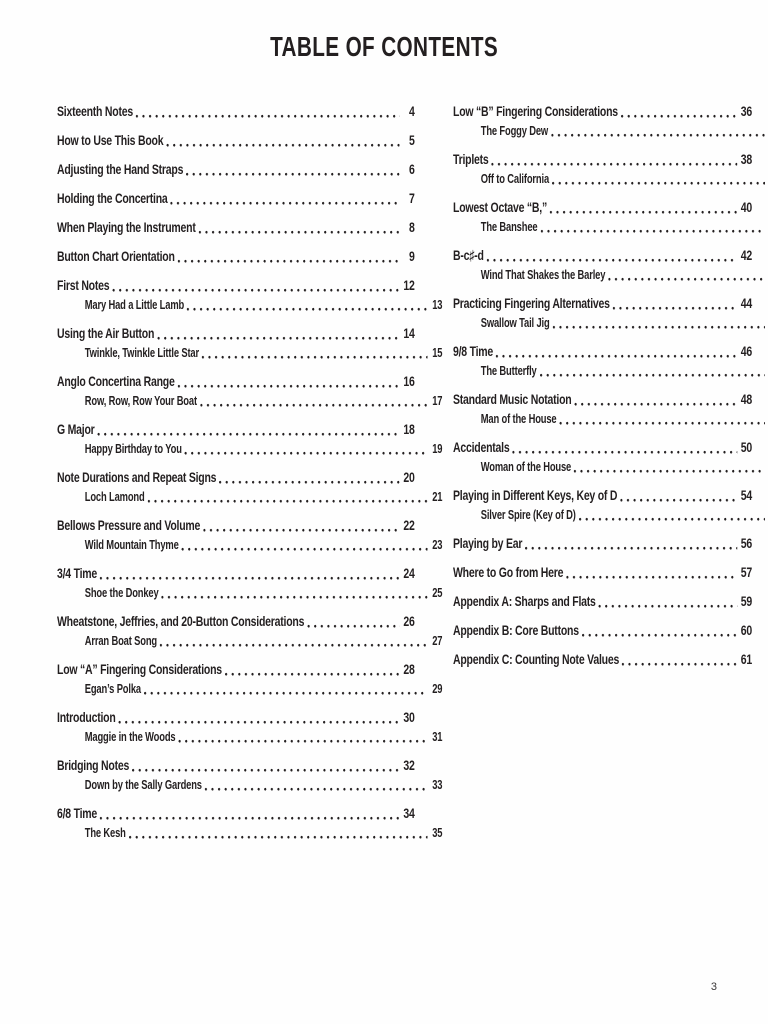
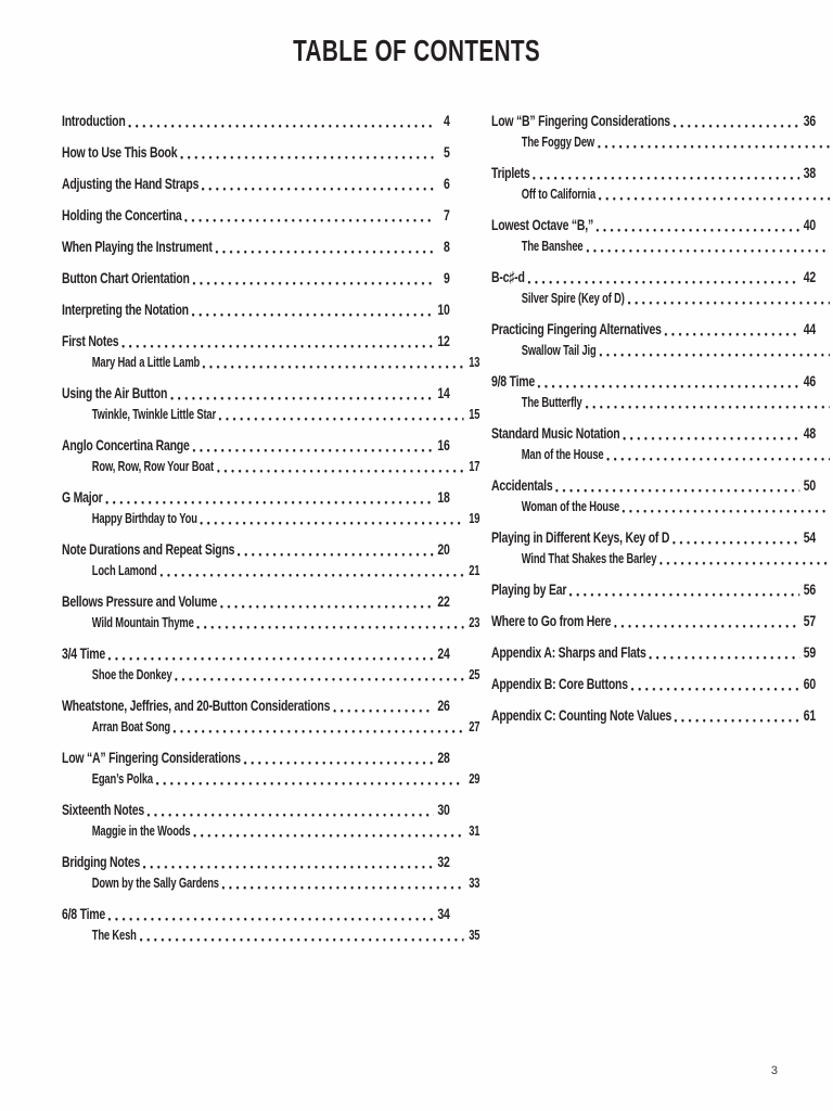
  TABLE OF CONTENTS
- Sixteenth Notes
+ Introduction
  4
  How to Use This Book
  5
  Adjusting the Hand Straps
  6
  Holding the Concertina
  7
  When Playing the Instrument
  8
  Button Chart Orientation
  9
+ Interpreting the Notation
+ 10
  First Notes
  12
  Mary Had a Little Lamb
  13
  Using the Air Button
  14
  Twinkle, Twinkle Little Star
  15
  Anglo Concertina Range
  16
  Row, Row, Row Your Boat
  17
  G Major
  18
  Happy Birthday to You
  19
  Note Durations and Repeat Signs
  20
  Loch Lamond
  21
  Bellows Pressure and Volume
  22
  Wild Mountain Thyme
  23
  3/4 Time
  24
  Shoe the Donkey
  25
  Wheatstone, Jeffries, and 20-Button Considerations
  26
  Arran Boat Song
  27
  Low “A” Fingering Considerations
  28
  Egan’s Polka
  29
- Introduction
+ Sixteenth Notes
  30
  Maggie in the Woods
  31
  Bridging Notes
  32
  Down by the Sally Gardens
  33
  6/8 Time
  34
  The Kesh
  35
  Low “B” Fingering Considerations
  36
  The Foggy Dew
  Triplets
  38
  Off to California
  Lowest Octave “B,”
  40
  The Banshee
  B-c♯-d
  42
- Wind That Shakes the Barley
+ Silver Spire (Key of D)
  Practicing Fingering Alternatives
  44
  Swallow Tail Jig
  9/8 Time
  46
  The Butterfly
  Standard Music Notation
  48
  Man of the House
  Accidentals
  50
  Woman of the House
  Playing in Different Keys, Key of D
  54
- Silver Spire (Key of D)
+ Wind That Shakes the Barley
  Playing by Ear
  56
  Where to Go from Here
  57
  Appendix A: Sharps and Flats
  59
  Appendix B: Core Buttons
  60
  Appendix C: Counting Note Values
  61
  3
